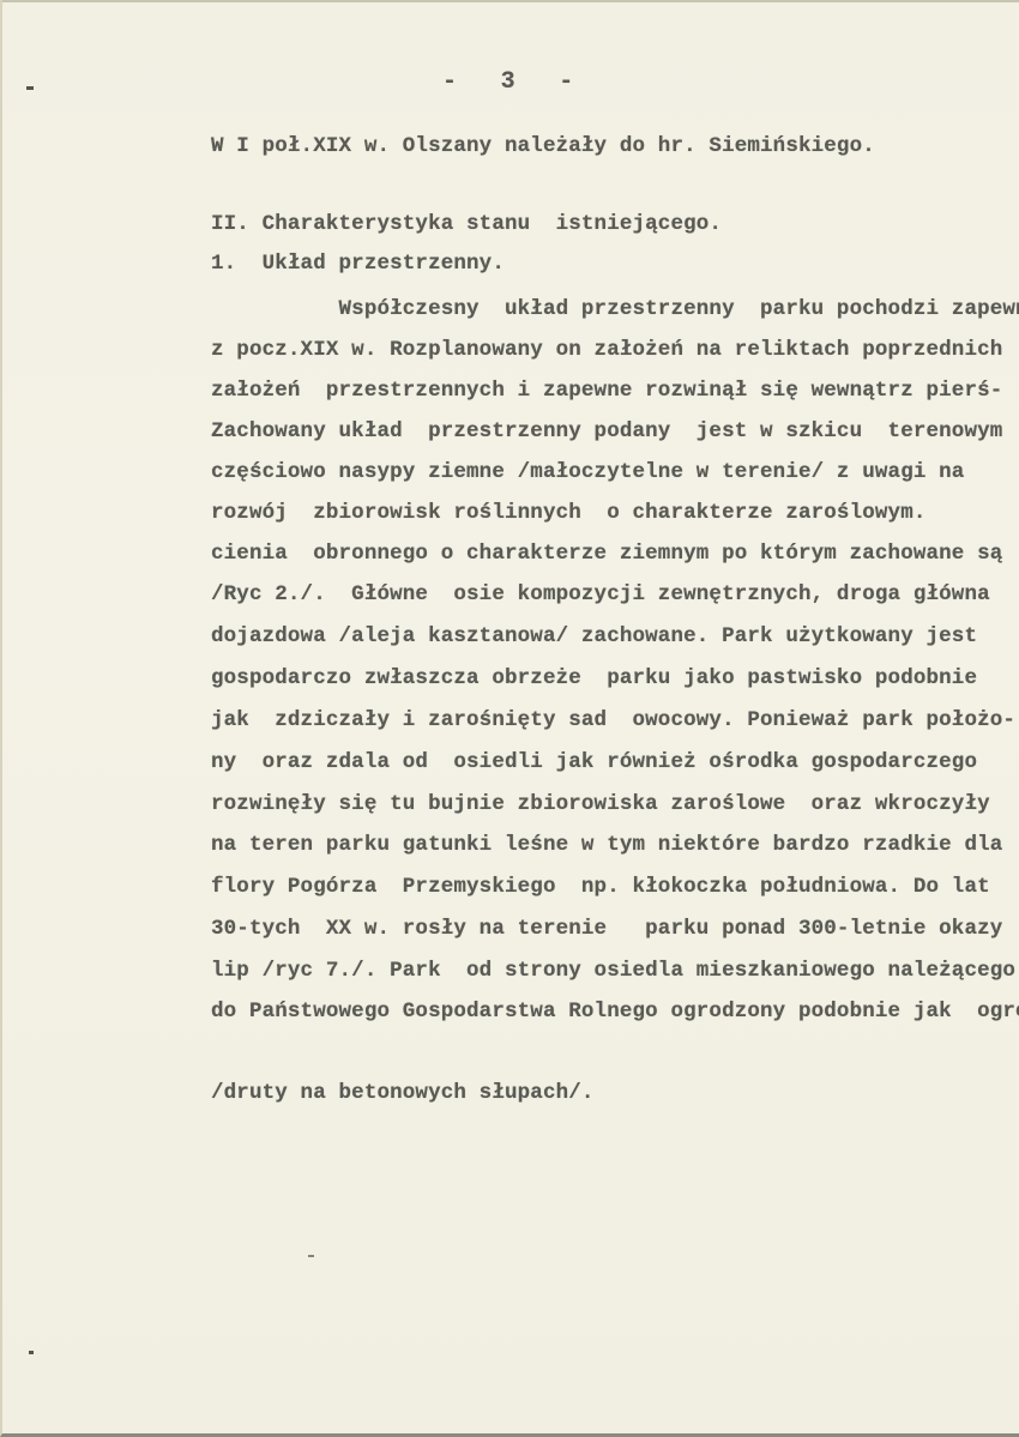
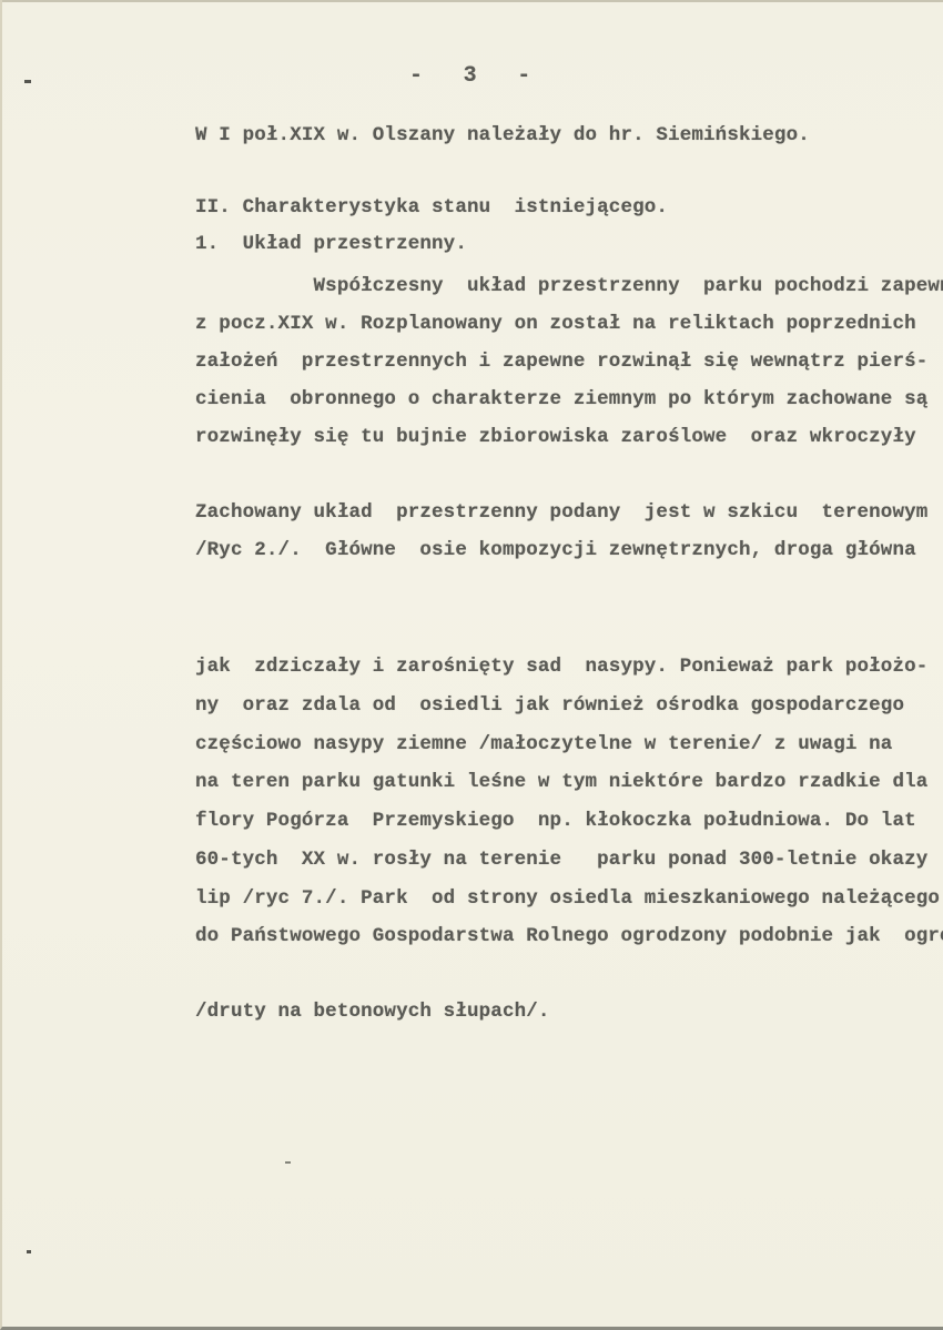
  - 3 -
  W I poł.XIX w. Olszany należały do hr. Siemińskiego.
  II. Charakterystyka stanu istniejącego.
  1. Układ przestrzenny.
  Współczesny układ przestrzenny parku pochodzi zapew
- z pocz.XIX w. Rozplanowany on założeń na reliktach poprzednich
+ z pocz.XIX w. Rozplanowany on został na reliktach poprzednich
  założeń przestrzennych i zapewne rozwinął się wewnątrz pierś-
- Zachowany układ przestrzenny podany jest w szkicu terenowym
+ cienia obronnego o charakterze ziemnym po którym zachowane są
- częściowo nasypy ziemne /małoczytelne w terenie/ z uwagi na
+ rozwinęły się tu bujnie zbiorowiska zaroślowe oraz wkroczyły
- rozwój zbiorowisk roślinnych o charakterze zaroślowym.
- cienia obronnego o charakterze ziemnym po którym zachowane są
+ Zachowany układ przestrzenny podany jest w szkicu terenowym
  /Ryc 2./. Główne osie kompozycji zewnętrznych, droga główna
- dojazdowa /aleja kasztanowa/ zachowane. Park użytkowany jest
- gospodarczo zwłaszcza obrzeże parku jako pastwisko podobnie
- jak zdziczały i zarośnięty sad owocowy. Ponieważ park położo-
+ jak zdziczały i zarośnięty sad nasypy. Ponieważ park położo-
  ny oraz zdala od osiedli jak również ośrodka gospodarczego
- rozwinęły się tu bujnie zbiorowiska zaroślowe oraz wkroczyły
+ częściowo nasypy ziemne /małoczytelne w terenie/ z uwagi na
  na teren parku gatunki leśne w tym niektóre bardzo rzadkie dla
  flory Pogórza Przemyskiego np. kłokoczka południowa. Do lat
- 30-tych XX w. rosły na terenie parku ponad 300-letnie okazy
+ 60-tych XX w. rosły na terenie parku ponad 300-letnie okazy
  lip /ryc 7./. Park od strony osiedla mieszkaniowego należącego
  do Państwowego Gospodarstwa Rolnego ogrodzony podobnie jak ogr
  /druty na betonowych słupach/.
